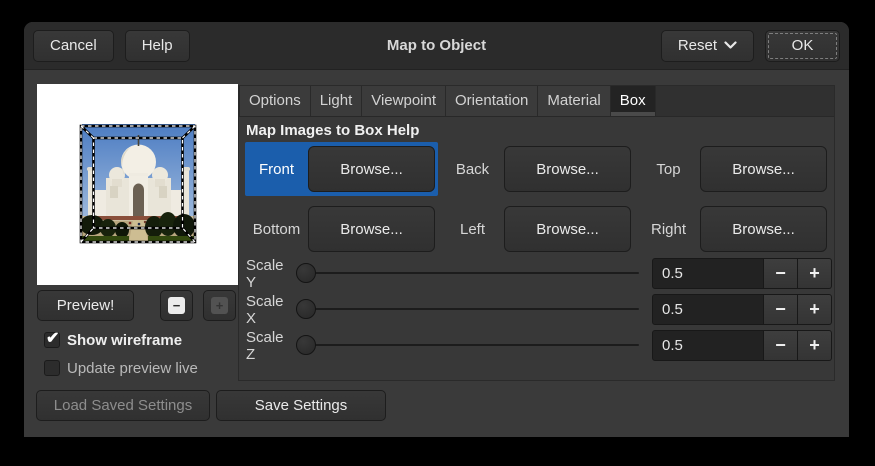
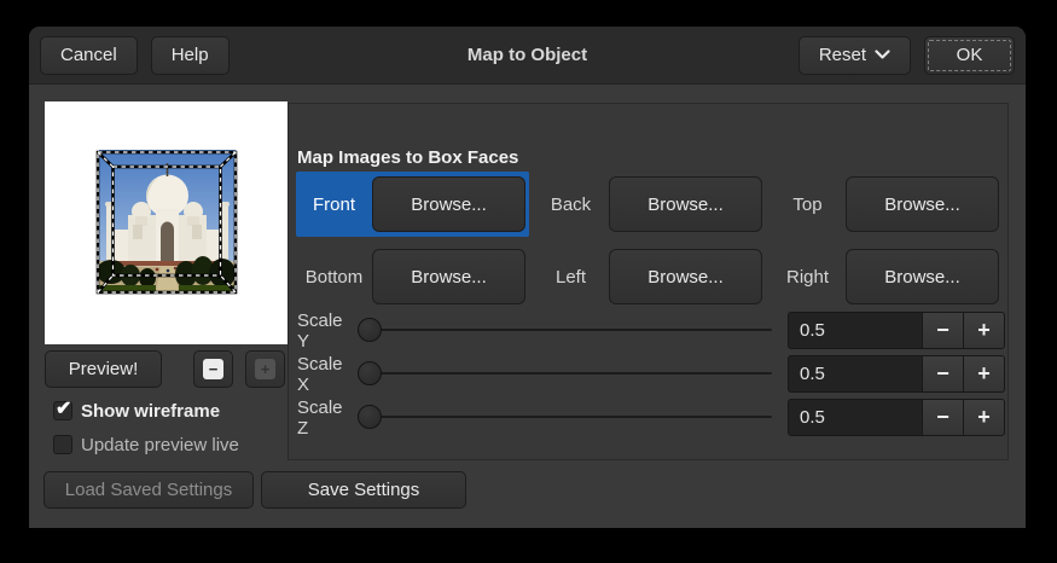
  Cancel
  Help
  Map to Object
  Reset
  OK
  Preview!
  −
  +
  ✔
  Show wireframe
  Update preview live
  Load Saved Settings
  Save Settings
- Options
- Light
- Viewpoint
- Orientation
- Material
- Box
- Map Images to Box Help
+ Map Images to Box Faces
  Front
  Browse...
  Back
  Browse...
  Top
  Browse...
  Bottom
  Browse...
  Left
  Browse...
  Right
  Browse...
  Scale Y
  0.5
  −
  +
  Scale X
  0.5
  −
  +
  Scale Z
  0.5
  −
  +
